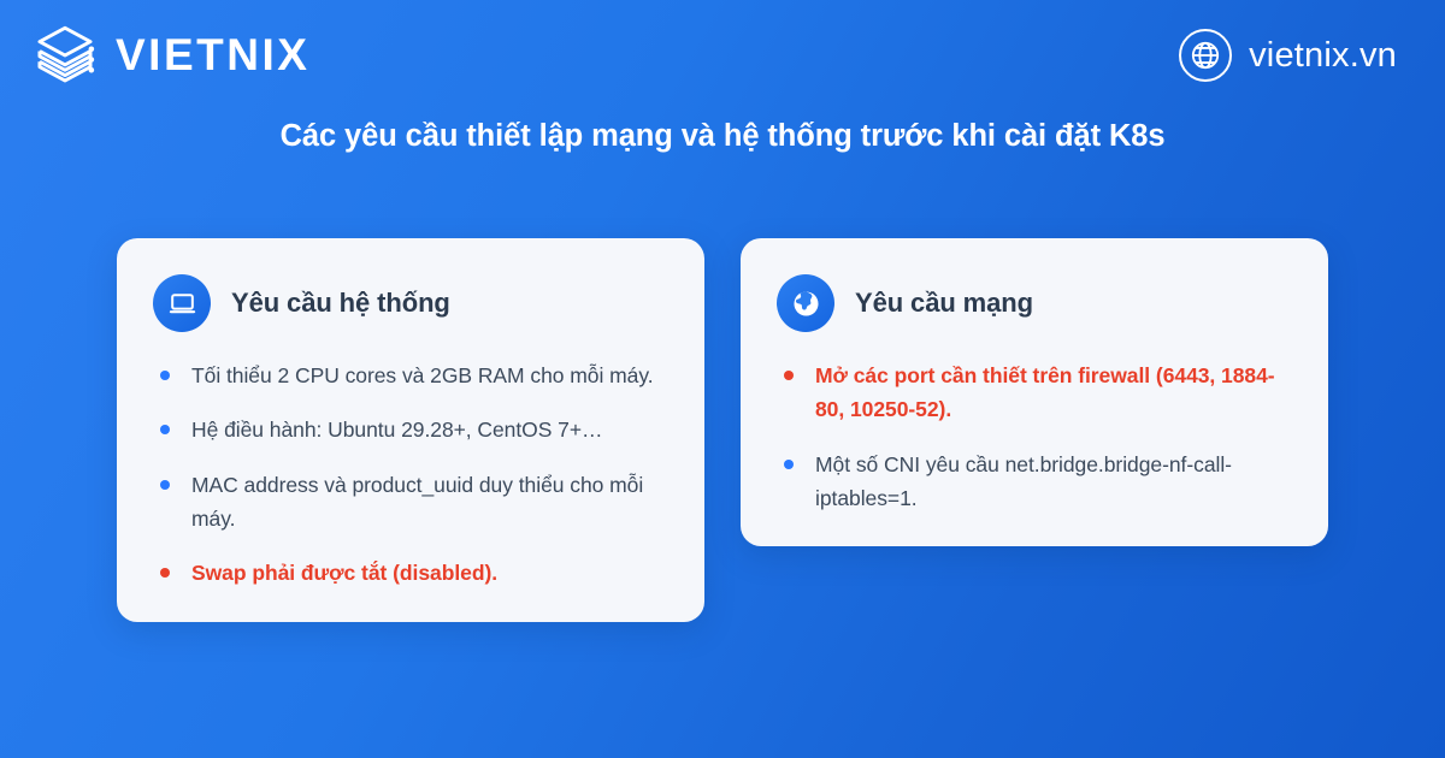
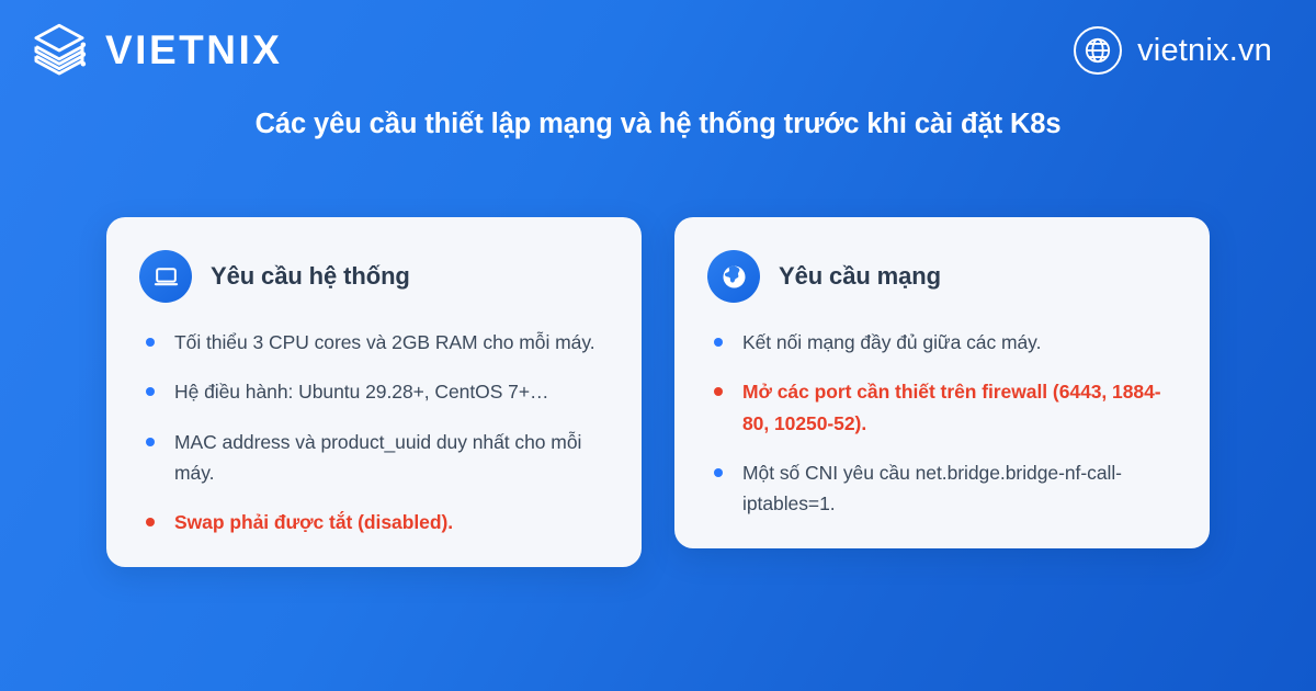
  VIETNIX
  vietnix.vn
  Các yêu cầu thiết lập mạng và hệ thống trước khi cài đặt K8s
  Yêu cầu hệ thống
- Tối thiểu 2 CPU cores và 2GB RAM cho mỗi máy.
+ Tối thiểu 3 CPU cores và 2GB RAM cho mỗi máy.
  Hệ điều hành: Ubuntu 29.28+, CentOS 7+…
- MAC address và product_uuid duy thiểu cho mỗi máy.
+ MAC address và product_uuid duy nhất cho mỗi máy.
  Swap phải được tắt (disabled).
  Yêu cầu mạng
+ Kết nối mạng đầy đủ giữa các máy.
  Mở các port cần thiết trên firewall (6443, 1884-80, 10250-52).
  Một số CNI yêu cầu net.bridge.bridge-nf-call-iptables=1.
